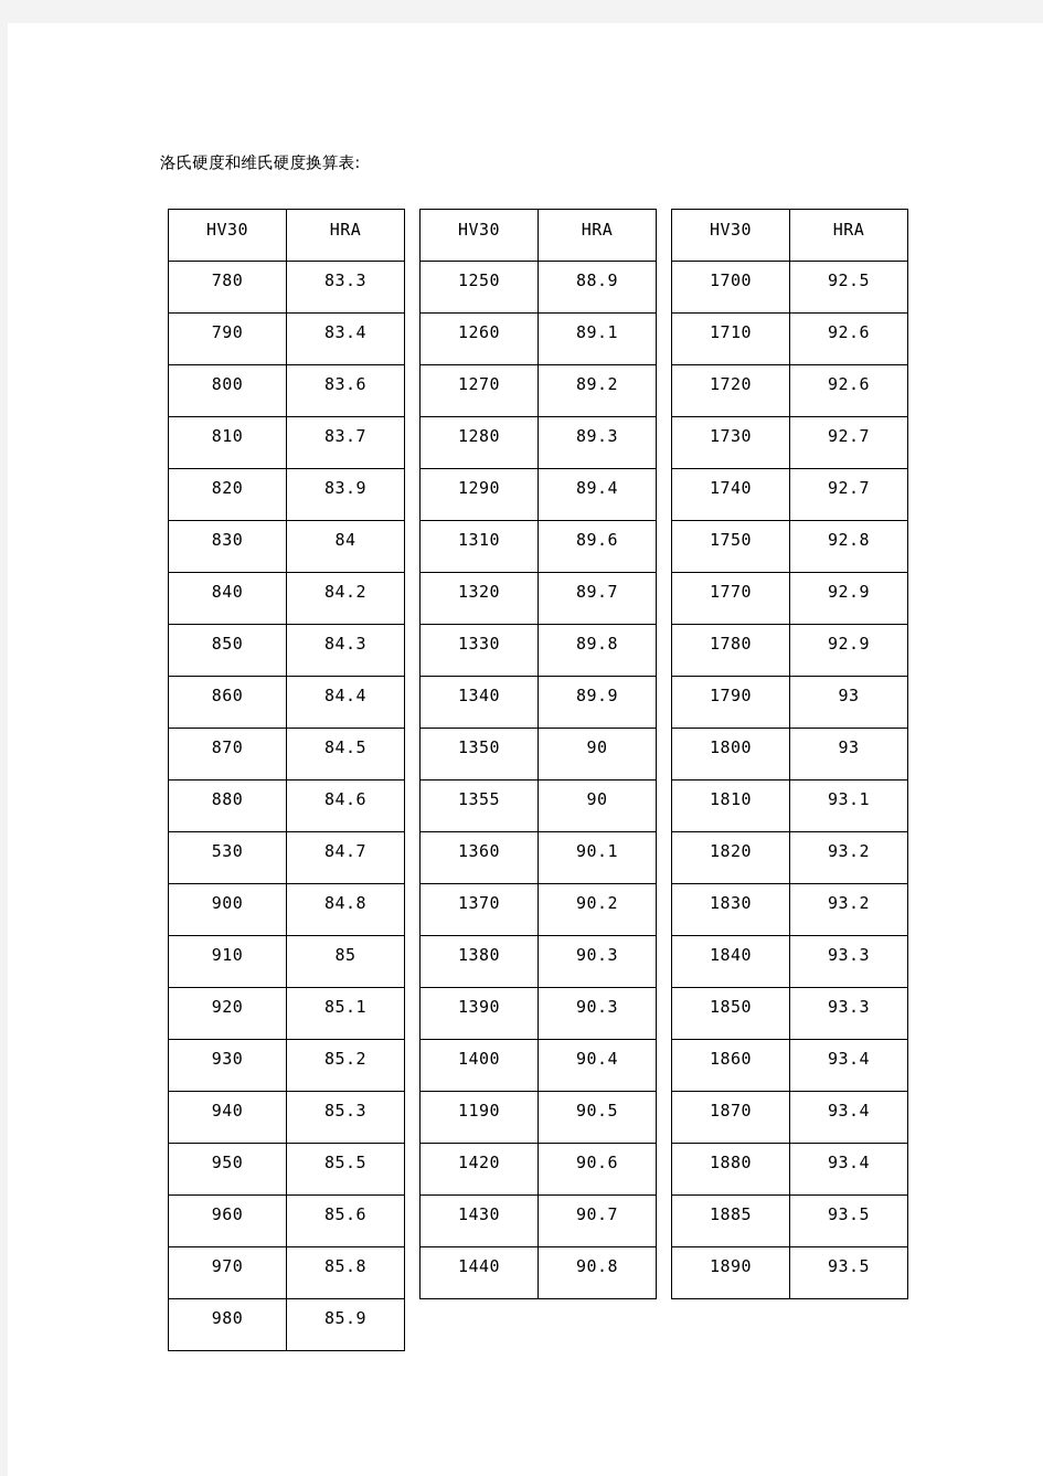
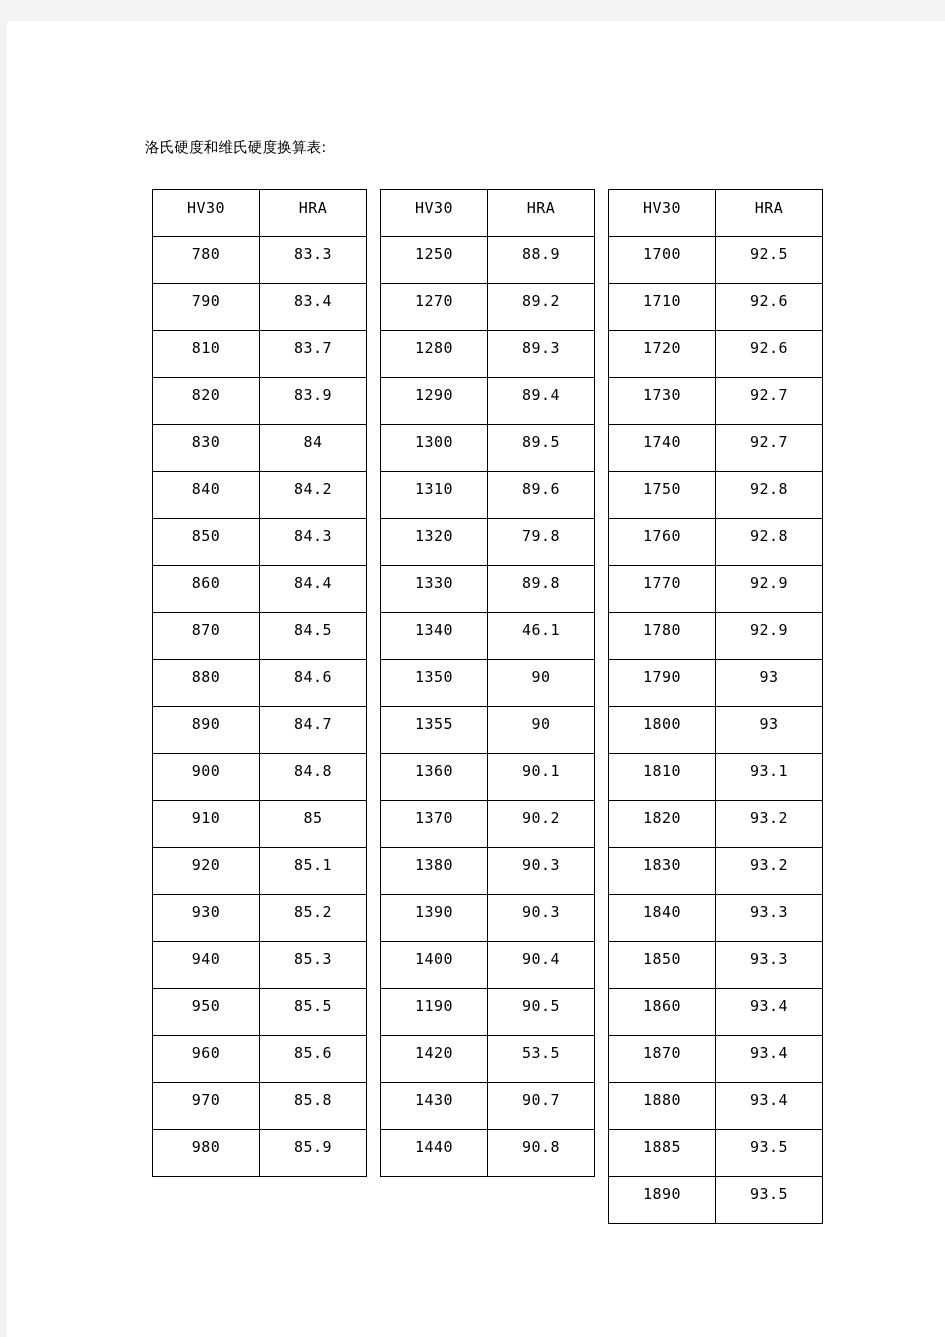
  洛氏硬度和维氏硬度换算表:
  HV30	HRA
  780	83.3
  790	83.4
- 800	83.6
  810	83.7
  820	83.9
  830	84
  840	84.2
  850	84.3
  860	84.4
  870	84.5
  880	84.6
- 530	84.7
+ 890	84.7
  900	84.8
  910	85
  920	85.1
  930	85.2
  940	85.3
  950	85.5
  960	85.6
  970	85.8
  980	85.9
  HV30	HRA
  1250	88.9
- 1260	89.1
  1270	89.2
  1280	89.3
  1290	89.4
+ 1300	89.5
  1310	89.6
- 1320	89.7
+ 1320	79.8
  1330	89.8
- 1340	89.9
+ 1340	46.1
  1350	90
  1355	90
  1360	90.1
  1370	90.2
  1380	90.3
  1390	90.3
  1400	90.4
  1190	90.5
- 1420	90.6
+ 1420	53.5
  1430	90.7
  1440	90.8
  HV30	HRA
  1700	92.5
  1710	92.6
  1720	92.6
  1730	92.7
  1740	92.7
  1750	92.8
+ 1760	92.8
  1770	92.9
  1780	92.9
  1790	93
  1800	93
  1810	93.1
  1820	93.2
  1830	93.2
  1840	93.3
  1850	93.3
  1860	93.4
  1870	93.4
  1880	93.4
  1885	93.5
  1890	93.5
